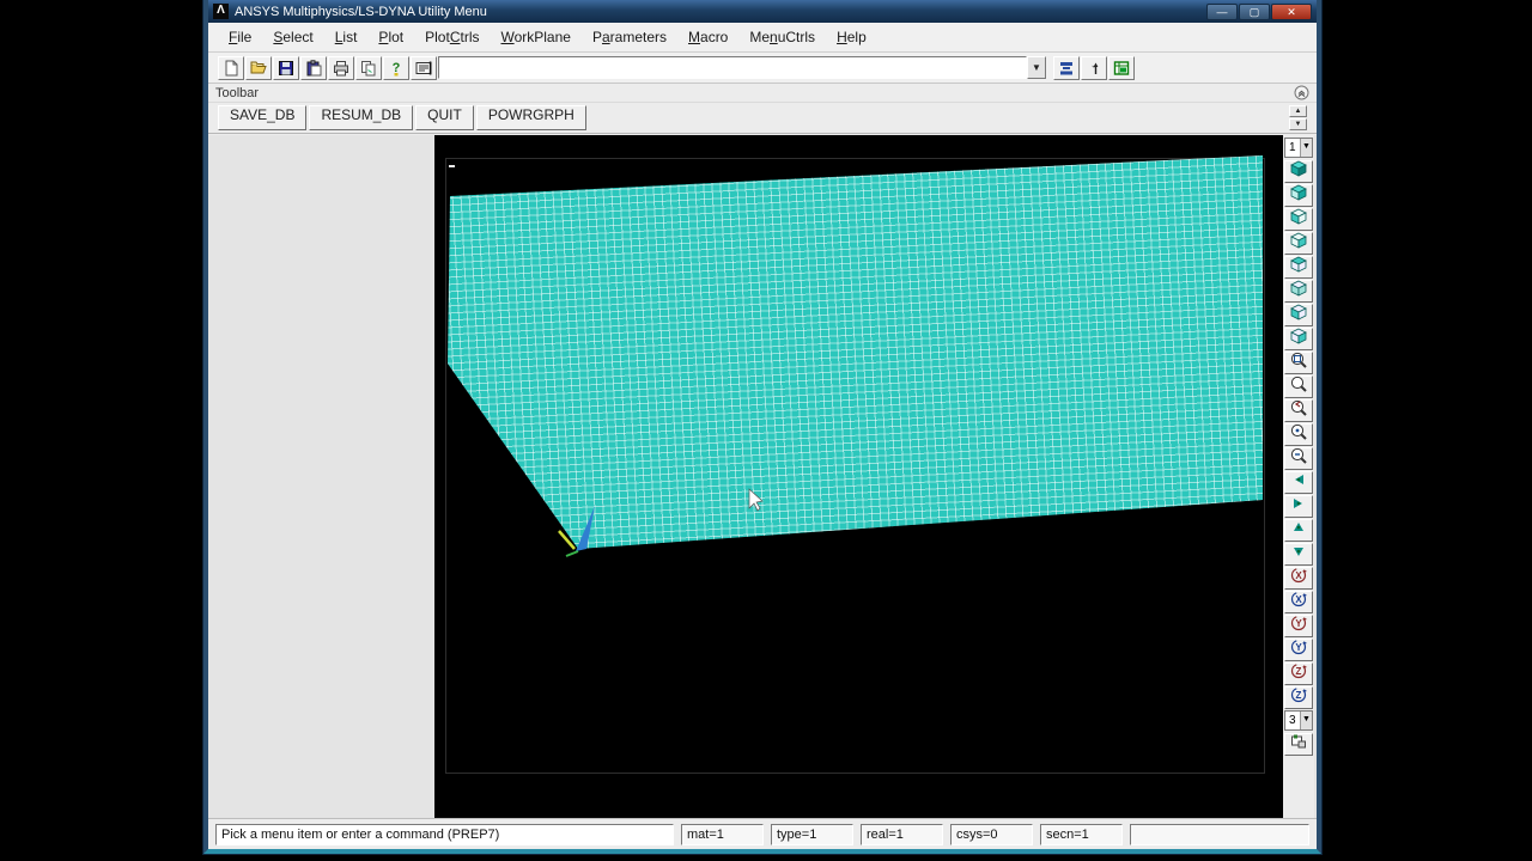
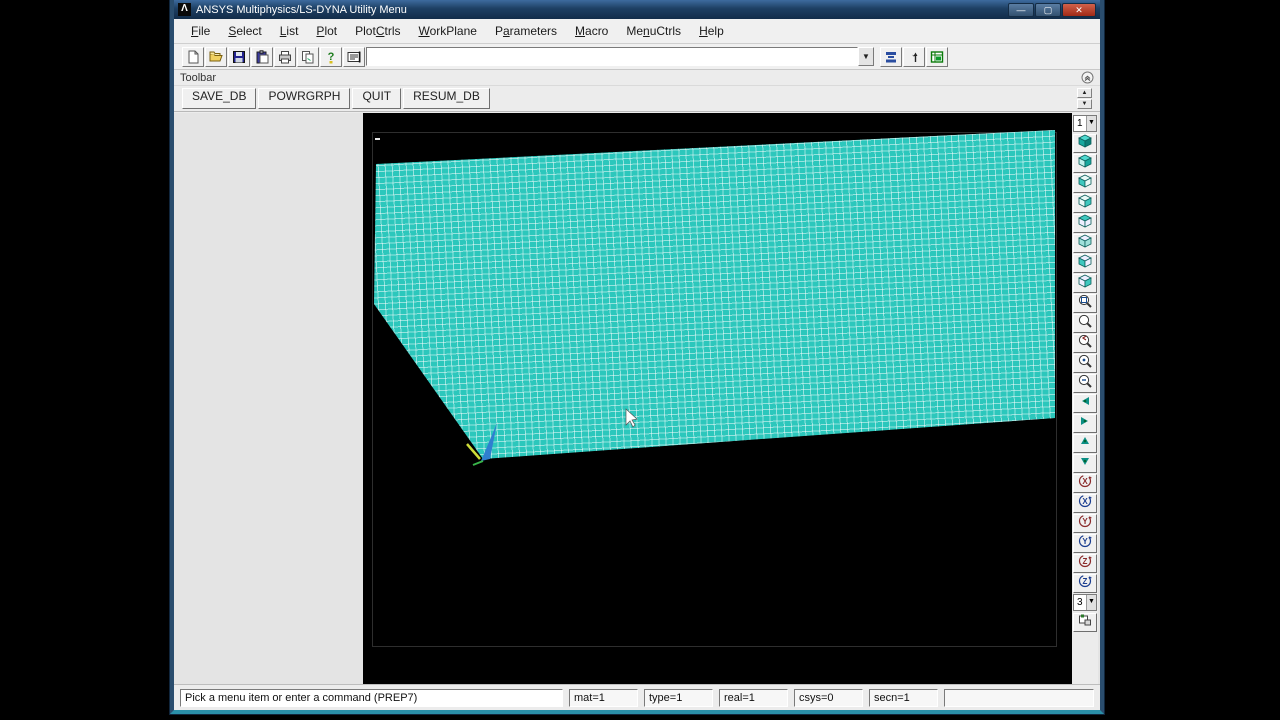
  Λ
  ANSYS Multiphysics/LS-DYNA Utility Menu
  —
  ▢
  ✕
  File
  Select
  List
  Plot
  PlotCtrls
  WorkPlane
  Parameters
  Macro
  MenuCtrls
  Help
  ?
  ▼
  Toolbar
  SAVE_DB
- RESUM_DB
+ POWRGRPH
  QUIT
- POWRGRPH
+ RESUM_DB
  1
  X
  X
  Y
  Y
  Z
  Z
  3
  Pick a menu item or enter a command (PREP7)
  mat=1
  type=1
  real=1
  csys=0
  secn=1
